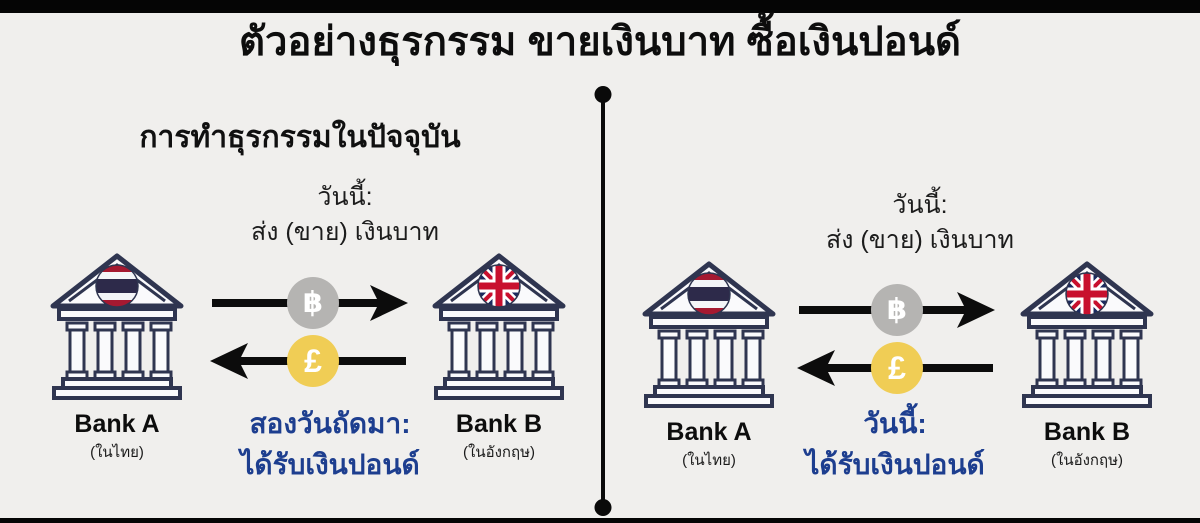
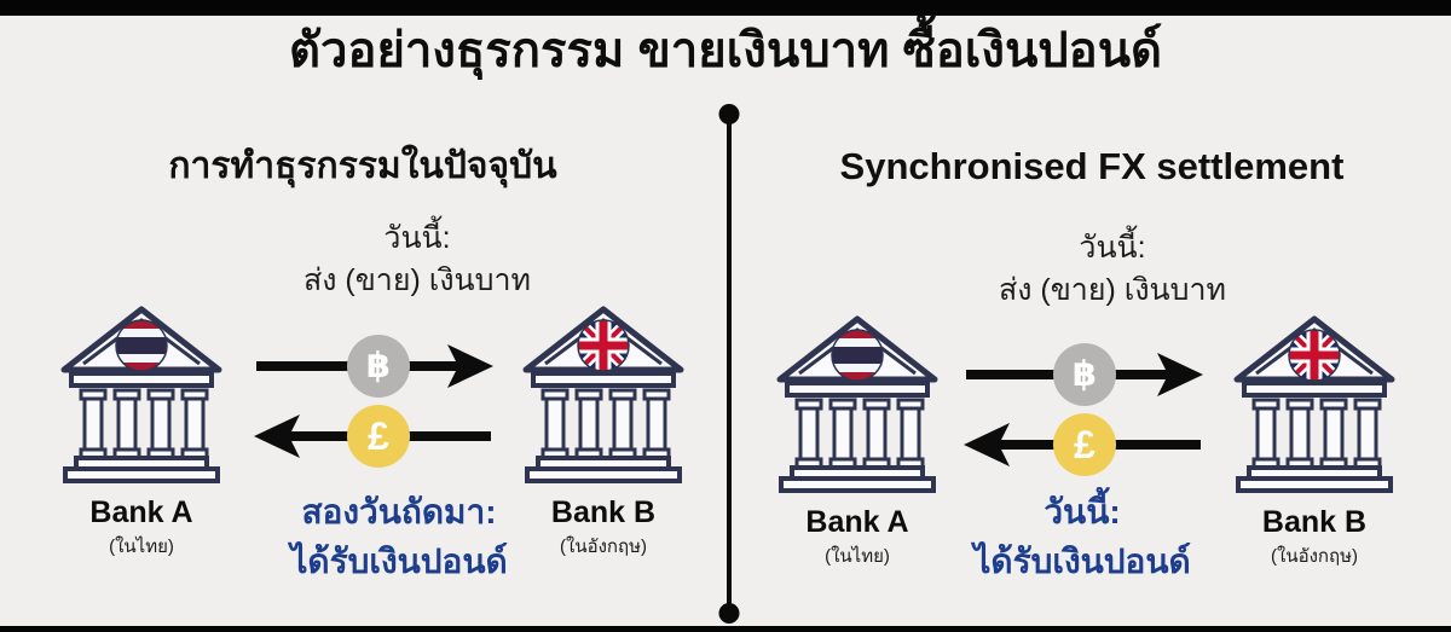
  ตัวอย่างธุรกรรม ขายเงินบาท ซื้อเงินปอนด์
  การทำธุรกรรมในปัจจุบัน
  วันนี้:
  ส่ง (ขาย) เงินบาท
  Bank A
  (ในไทย)
  Bank B
  (ในอังกฤษ)
  ฿
  £
  สองวันถัดมา:
  ได้รับเงินปอนด์
+ Synchronised FX settlement
  วันนี้:
  ส่ง (ขาย) เงินบาท
  Bank A
  (ในไทย)
  Bank B
  (ในอังกฤษ)
  ฿
  £
  วันนี้:
  ได้รับเงินปอนด์
